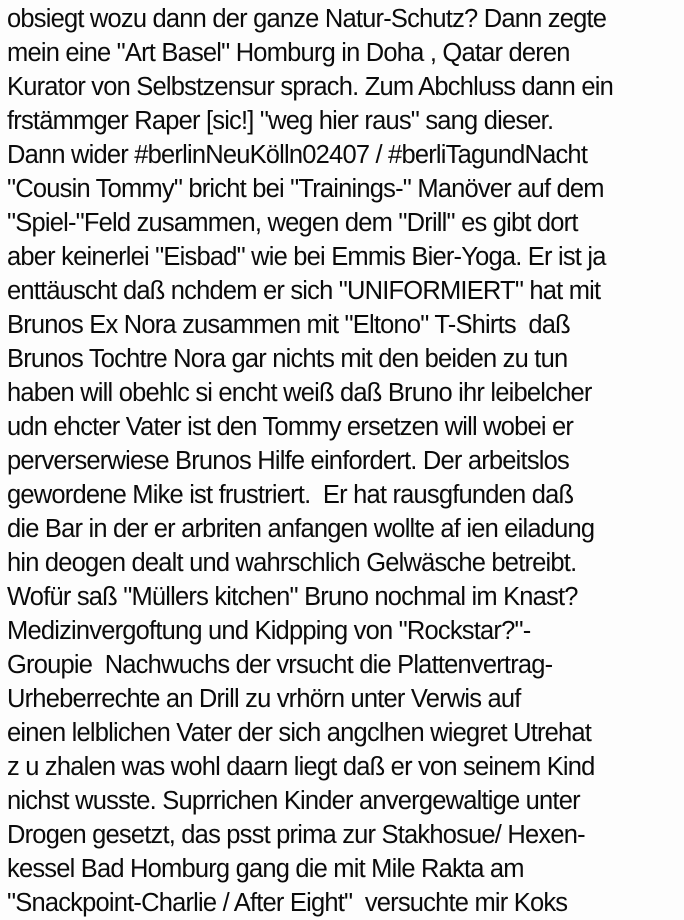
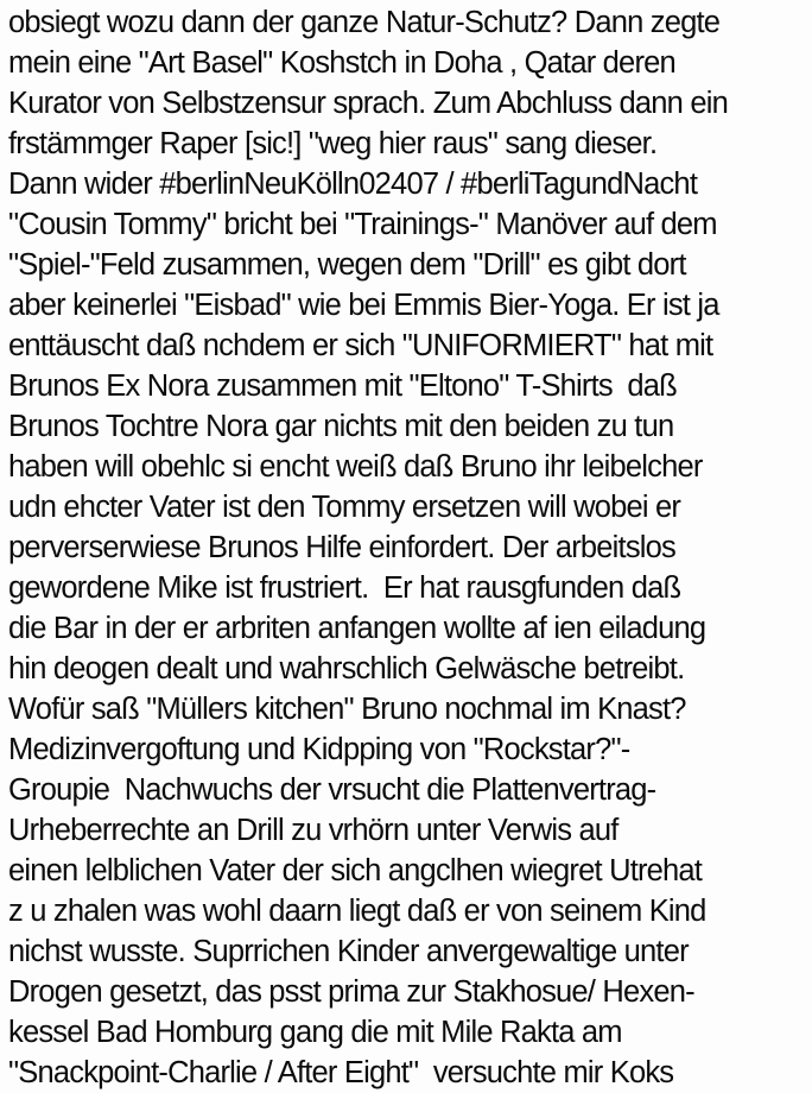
  obsiegt wozu dann der ganze Natur-Schutz? Dann zegte
- mein eine "Art Basel" Homburg in Doha , Qatar deren
+ mein eine "Art Basel" Koshstch in Doha , Qatar deren
  Kurator von Selbstzensur sprach. Zum Abchluss dann ein
  frstämmger Raper [sic!] "weg hier raus" sang dieser.
  Dann wider #berlinNeuKölln02407 / #berliTagundNacht
  "Cousin Tommy" bricht bei "Trainings-" Manöver auf dem
  "Spiel-"Feld zusammen, wegen dem "Drill" es gibt dort
  aber keinerlei "Eisbad" wie bei Emmis Bier-Yoga. Er ist ja
  enttäuscht daß nchdem er sich "UNIFORMIERT" hat mit
  Brunos Ex Nora zusammen mit "Eltono" T-Shirts daß
  Brunos Tochtre Nora gar nichts mit den beiden zu tun
  haben will obehlc si encht weiß daß Bruno ihr leibelcher
  udn ehcter Vater ist den Tommy ersetzen will wobei er
  perverserwiese Brunos Hilfe einfordert. Der arbeitslos
  gewordene Mike ist frustriert. Er hat rausgfunden daß
  die Bar in der er arbriten anfangen wollte af ien eiladung
  hin deogen dealt und wahrschlich Gelwäsche betreibt.
  Wofür saß "Müllers kitchen" Bruno nochmal im Knast?
  Medizinvergoftung und Kidpping von "Rockstar?"-
  Groupie Nachwuchs der vrsucht die Plattenvertrag-
  Urheberrechte an Drill zu vrhörn unter Verwis auf
  einen lelblichen Vater der sich angclhen wiegret Utrehat
  z u zhalen was wohl daarn liegt daß er von seinem Kind
  nichst wusste. Suprrichen Kinder anvergewaltige unter
  Drogen gesetzt, das psst prima zur Stakhosue/ Hexen-
  kessel Bad Homburg gang die mit Mile Rakta am
  "Snackpoint-Charlie / After Eight" versuchte mir Koks
